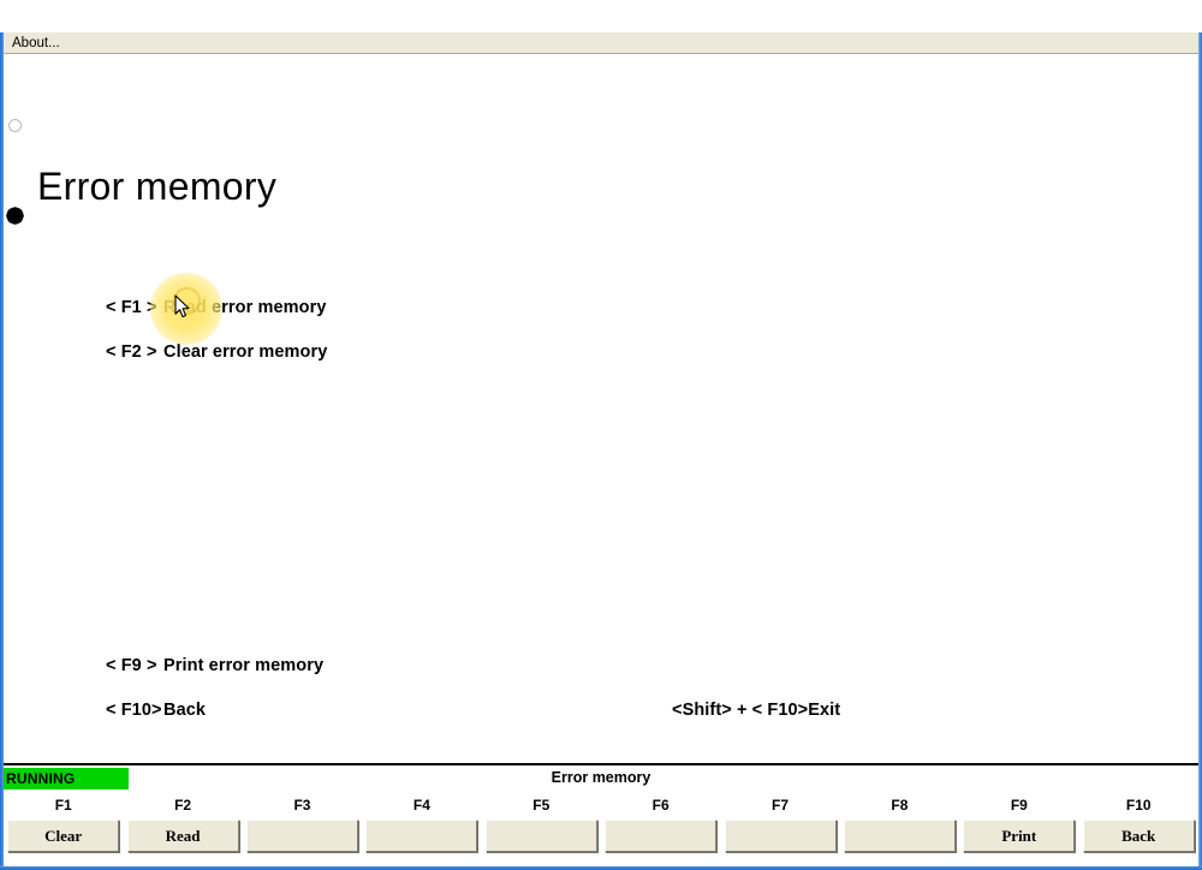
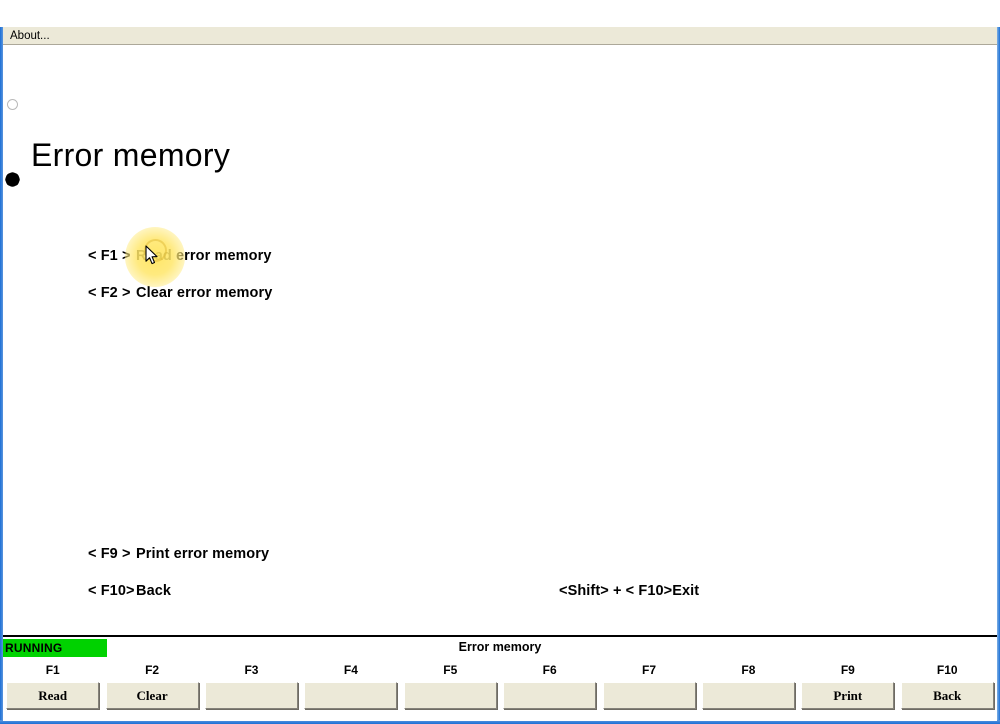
  About...
  Error memory
  < F2 > Clear error memory
  < F9 > Print error memory
  < F10>Back
  <Shift> + < F10>Exit
  RUNNING
  Error memory
  F1
- Clear
+ Read
  F2
- Read
+ Clear
  F3
  F4
  F5
  F6
  F7
  F8
  F9
  Print
  F10
  Back
